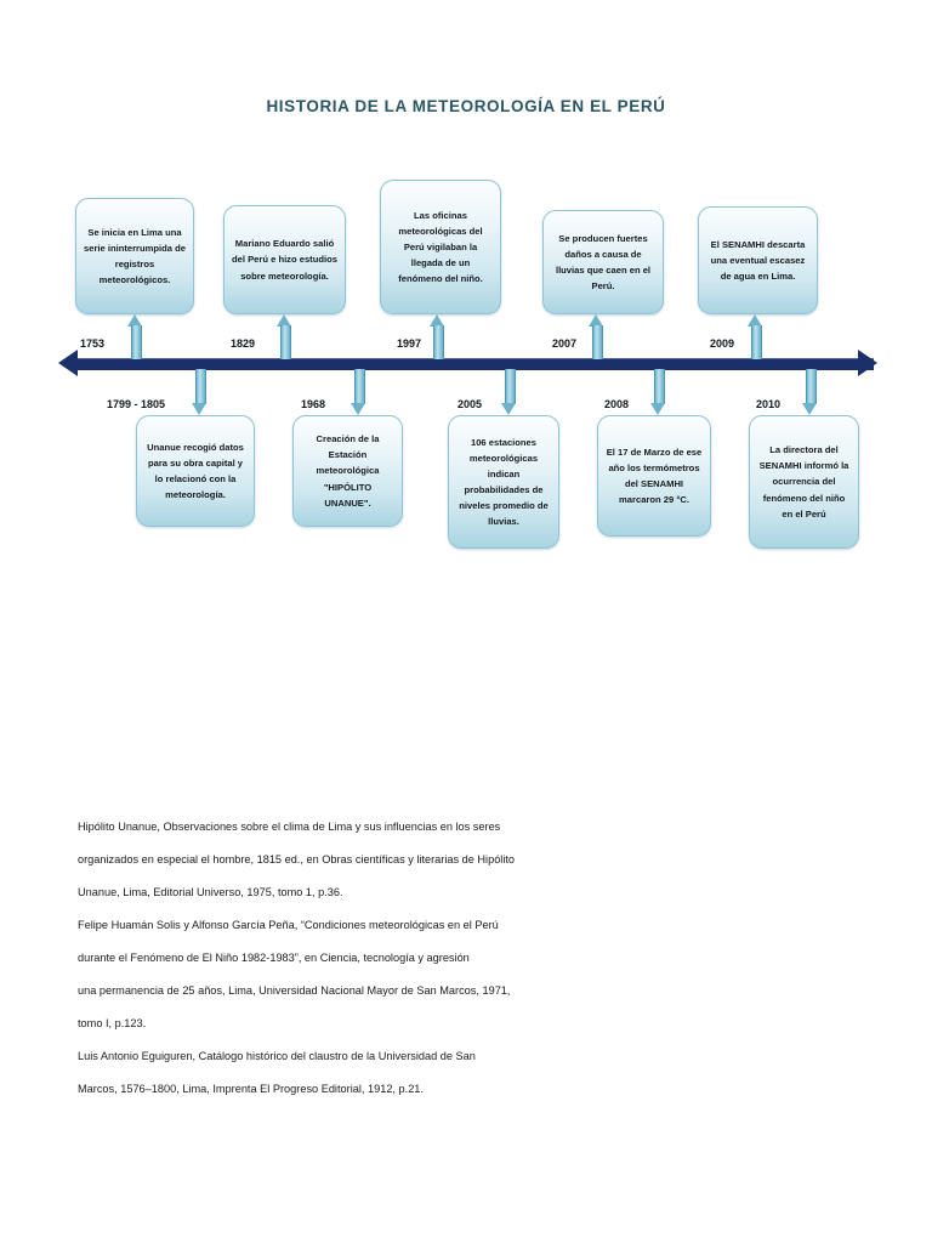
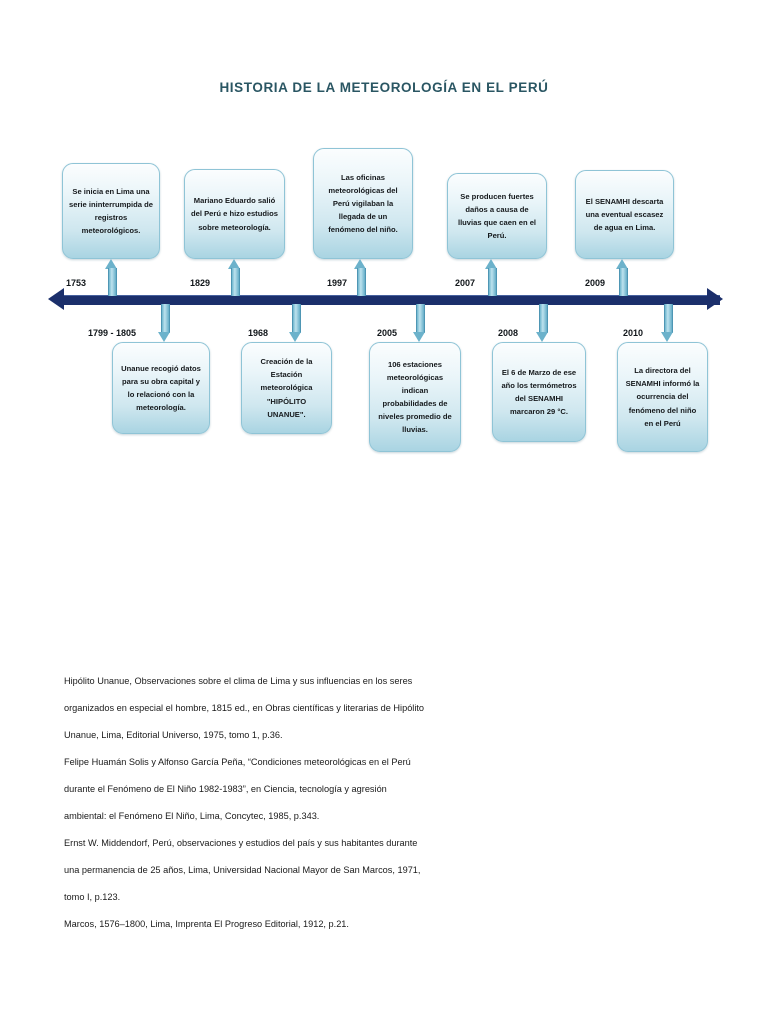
  HISTORIA DE LA METEOROLOGÍA EN EL PERÚ
  Se inicia en Lima una serie ininterrumpida de registros meteorológicos.
  Mariano Eduardo salió del Perú e hizo estudios sobre meteorología.
  Las oficinas meteorológicas del Perú vigilaban la llegada de un fenómeno del niño.
  Se producen fuertes daños a causa de lluvias que caen en el Perú.
  El SENAMHI descarta una eventual escasez de agua en Lima.
  1753
  1829
  1997
  2007
  2009
  1799 - 1805
  1968
  2005
  2008
  2010
  Unanue recogió datos para su obra capital y lo relacionó con la meteorología.
  Creación de la Estación meteorológica "HIPÓLITO UNANUE".
  106 estaciones meteorológicas indican probabilidades de niveles promedio de lluvias.
- El 17 de Marzo de ese año los termómetros del SENAMHI marcaron 29 °C.
+ El 6 de Marzo de ese año los termómetros del SENAMHI marcaron 29 °C.
  La directora del SENAMHI informó la ocurrencia del fenómeno del niño en el Perú
  Hipólito Unanue, Observaciones sobre el clima de Lima y sus influencias en los seres
  organizados en especial el hombre, 1815 ed., en Obras científicas y literarias de Hipólito
  Unanue, Lima, Editorial Universo, 1975, tomo 1, p.36.
  Felipe Huamán Solis y Alfonso García Peña, “Condiciones meteorológicas en el Perú
  durante el Fenómeno de El Niño 1982-1983”, en Ciencia, tecnología y agresión
+ ambiental: el Fenómeno El Niño, Lima, Concytec, 1985, p.343.
+ Ernst W. Middendorf, Perú, observaciones y estudios del país y sus habitantes durante
  una permanencia de 25 años, Lima, Universidad Nacional Mayor de San Marcos, 1971,
  tomo I, p.123.
- Luis Antonio Eguiguren, Catálogo histórico del claustro de la Universidad de San
  Marcos, 1576–1800, Lima, Imprenta El Progreso Editorial, 1912, p.21.
